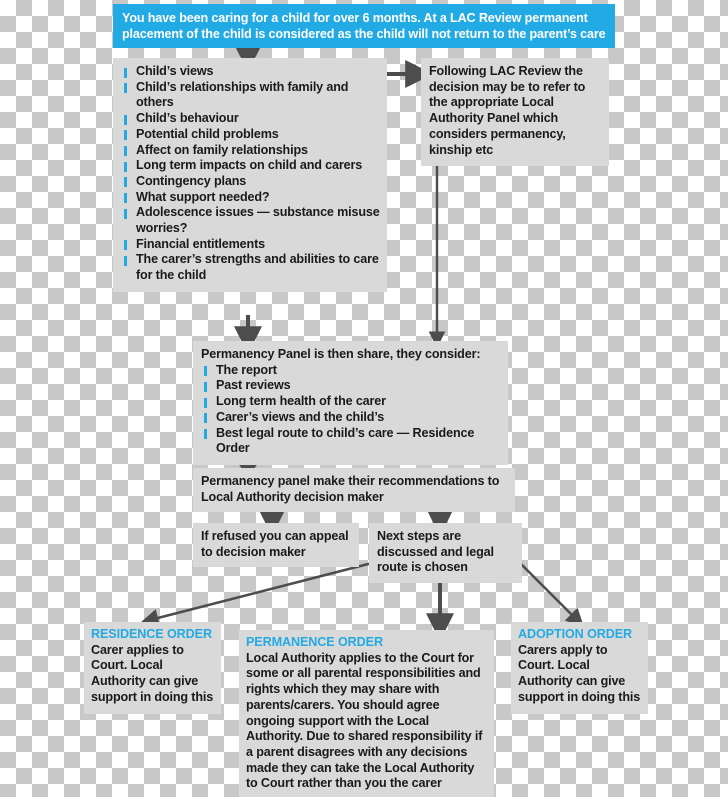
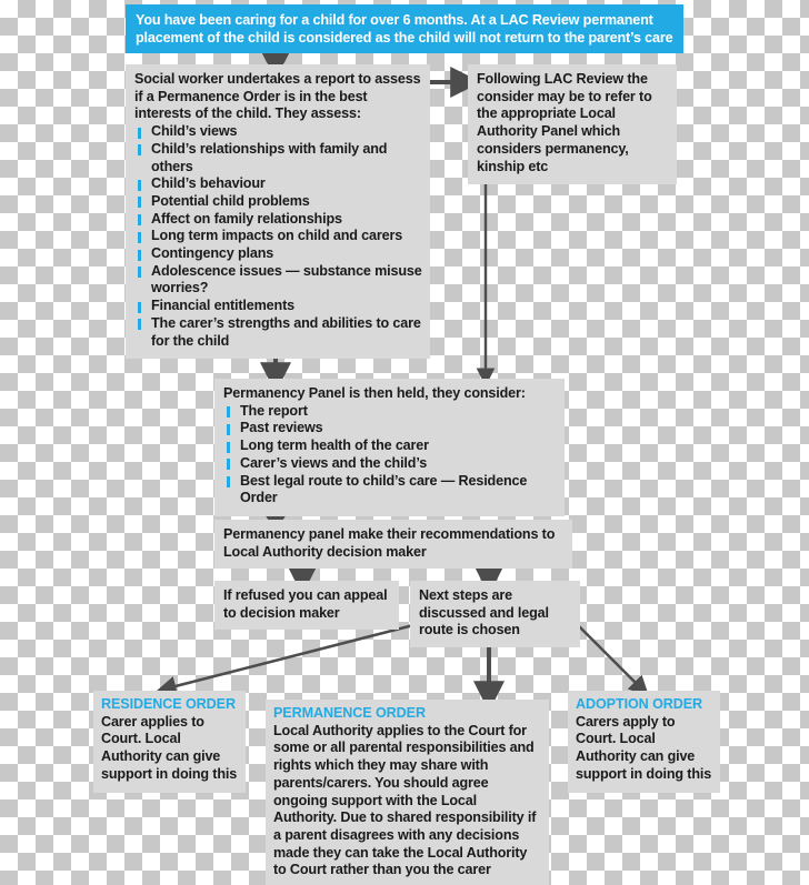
  You have been caring for a child for over 6 months. At a LAC Review permanent placement of the child is considered as the child will not return to the parent’s care
+ Social worker undertakes a report to assess if a Permanence Order is in the best interests of the child. They assess:
  Child’s views
  Child’s relationships with family and others
  Child’s behaviour
  Potential child problems
  Affect on family relationships
  Long term impacts on child and carers
  Contingency plans
- What support needed?
  Adolescence issues — substance misuse worries?
  Financial entitlements
  The carer’s strengths and abilities to care for the child
- Following LAC Review the decision may be to refer to the appropriate Local Authority Panel which considers permanency, kinship etc
+ Following LAC Review the consider may be to refer to the appropriate Local Authority Panel which considers permanency, kinship etc
- Permanency Panel is then share, they consider:
+ Permanency Panel is then held, they consider:
  The report
  Past reviews
  Long term health of the carer
  Carer’s views and the child’s
  Best legal route to child’s care — Residence Order
  Permanency panel make their recommendations to Local Authority decision maker
  If refused you can appeal to decision maker
  Next steps are discussed and legal route is chosen
  RESIDENCE ORDER
  Carer applies to Court. Local Authority can give support in doing this
  PERMANENCE ORDER
  Local Authority applies to the Court for some or all parental responsibilities and rights which they may share with parents/carers. You should agree ongoing support with the Local Authority. Due to shared responsibility if a parent disagrees with any decisions made they can take the Local Authority to Court rather than you the carer
  ADOPTION ORDER
  Carers apply to Court. Local Authority can give support in doing this
